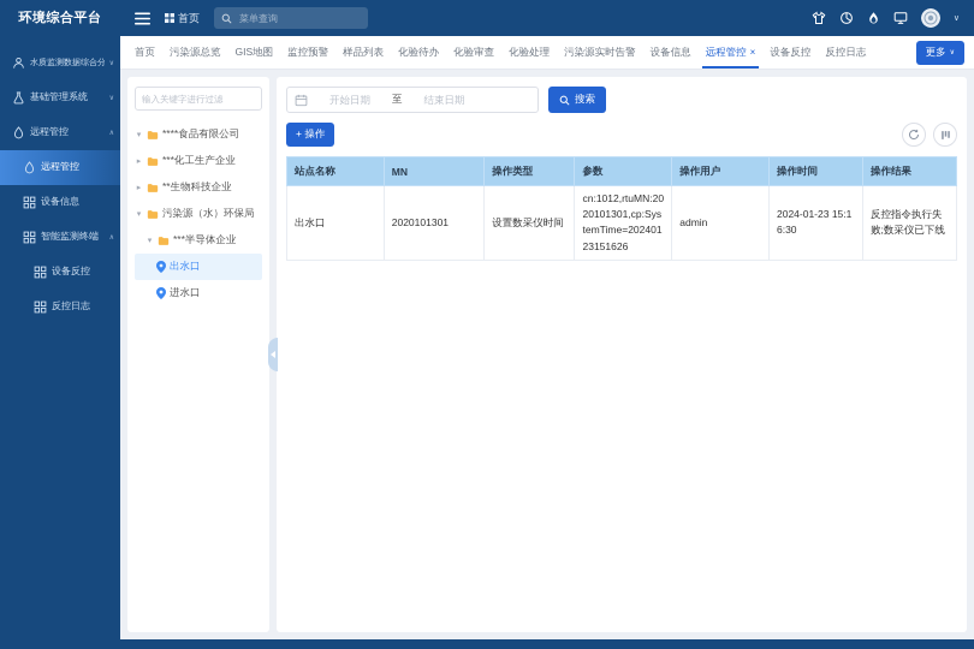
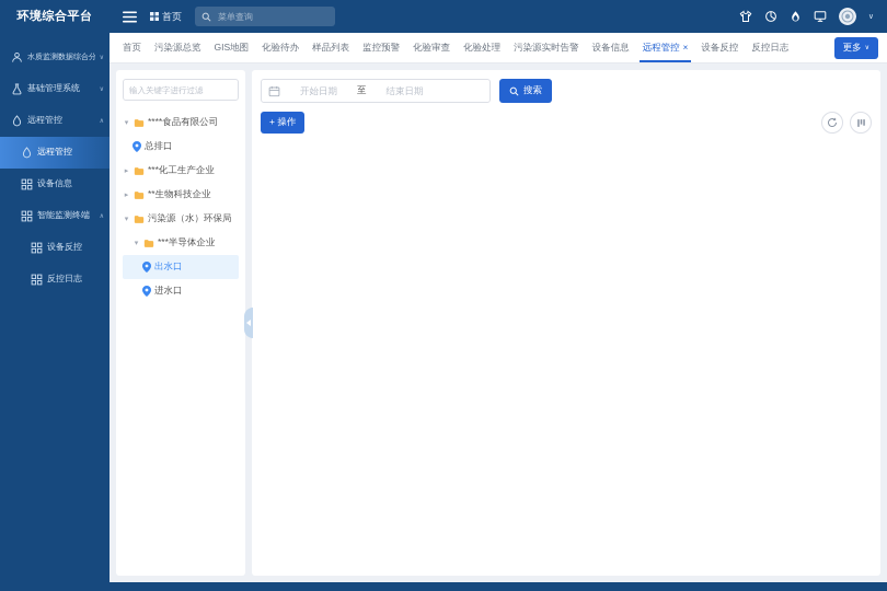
  环境综合平台
  基础管理系统
  远程管控
  远程管控
  设备信息
  智能监测终端
  设备反控
  反控日志
  首页
  菜单查询
  首页
  污染源总览
  GIS地图
- 监控预警
+ 化验待办
  样品列表
- 化验待办
+ 监控预警
  化验审查
  化验处理
  污染源实时告警
  设备信息
  远程管控
  ×
  设备反控
  反控日志
  更多
  输入关键字进行过滤
  ****食品有限公司
+ 总排口
  ***化工生产企业
  **生物科技企业
  污染源（水）环保局
  ***半导体企业
  出水口
  进水口
  开始日期
  至
  结束日期
  搜索
  + 操作
- 站点名称	MN	操作类型	参数	操作用户	操作时间	操作结果
- 出水口	2020101301	设置数采仪时间	cn:1012,rtuMN:2020101301,cp:SystemTime=20240123151626	admin	2024-01-23 15:16:30	反控指令执行失败;数采仪已下线
